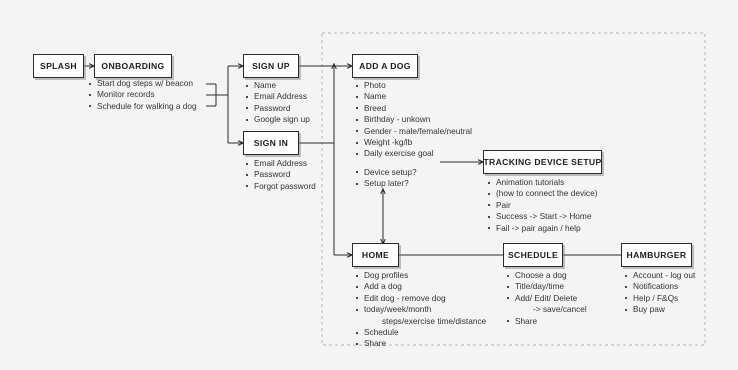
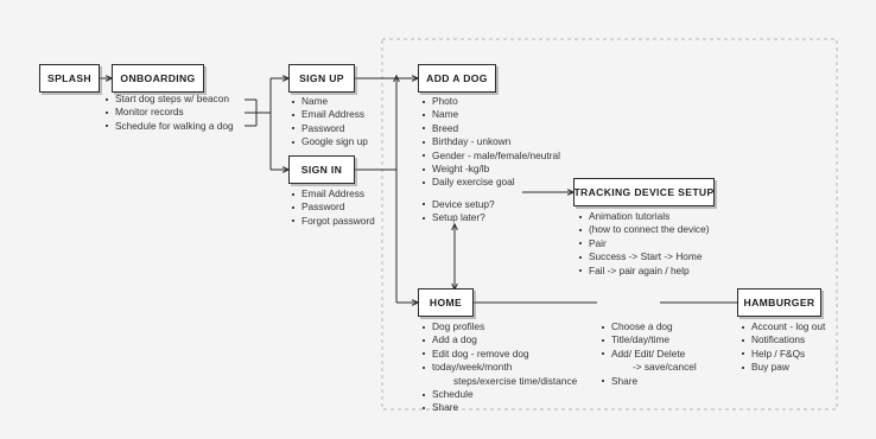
  SPLASH
  ONBOARDING
  SIGN UP
  SIGN IN
  ADD A DOG
  TRACKING DEVICE SETUP
  HOME
- SCHEDULE
  HAMBURGER
  Start dog steps w/ beacon
  Monitor records
  Schedule for walking a dog
  Name
  Email Address
  Password
  Google sign up
  Email Address
  Password
  Forgot password
  Photo
  Name
  Breed
  Birthday - unkown
  Gender - male/female/neutral
  Weight -kg/lb
  Daily exercise goal
  Device setup?
  Setup later?
  Animation tutorials
  (how to connect the device)
  Pair
  Success -> Start -> Home
  Fail -> pair again / help
  Dog profiles
  Add a dog
  Edit dog - remove dog
  today/week/month
  steps/exercise time/distance
  Schedule
  Share
  Choose a dog
  Title/day/time
  Add/ Edit/ Delete
  -> save/cancel
  Share
  Account - log out
  Notifications
  Help / F&Qs
  Buy paw
